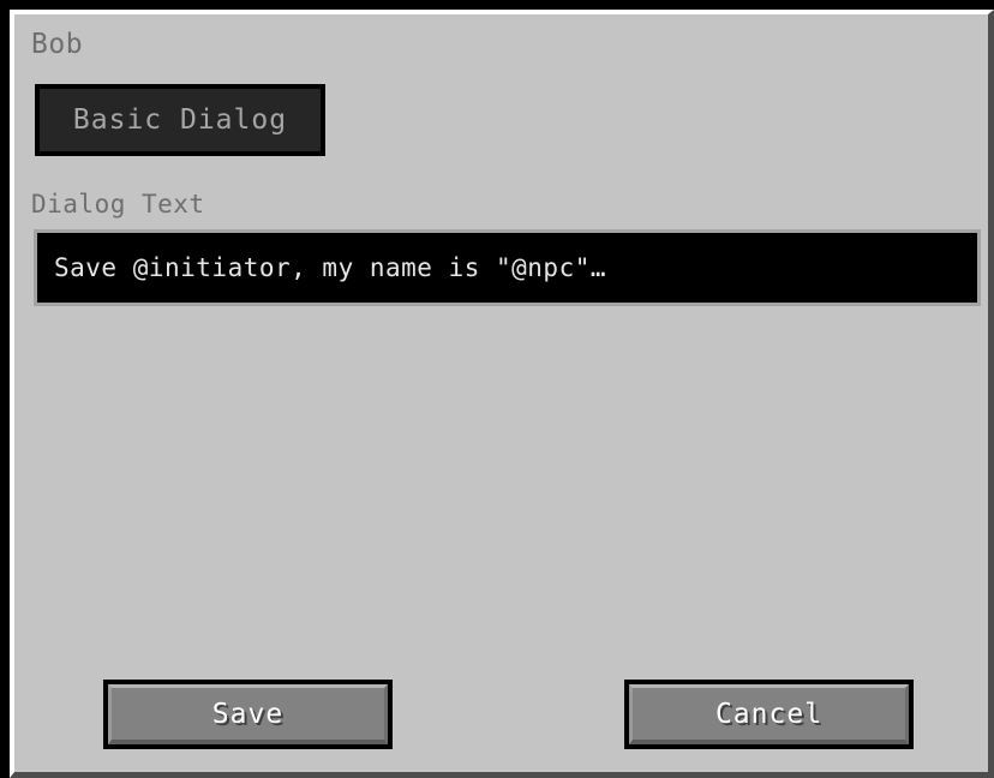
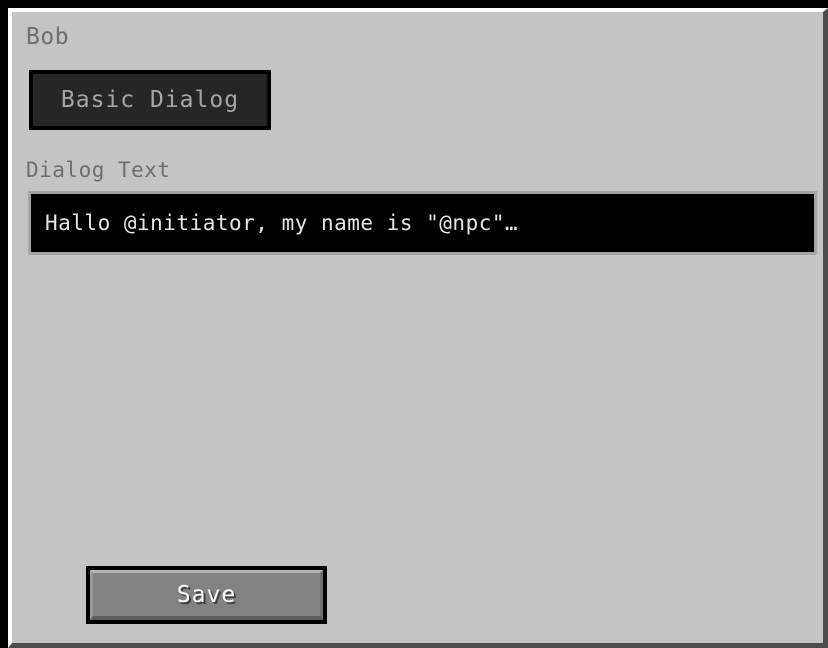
  Bob
  Basic Dialog
  Dialog Text
- Save @initiator, my name is "@npc"…
+ Hallo @initiator, my name is "@npc"…
  Save
- Cancel
